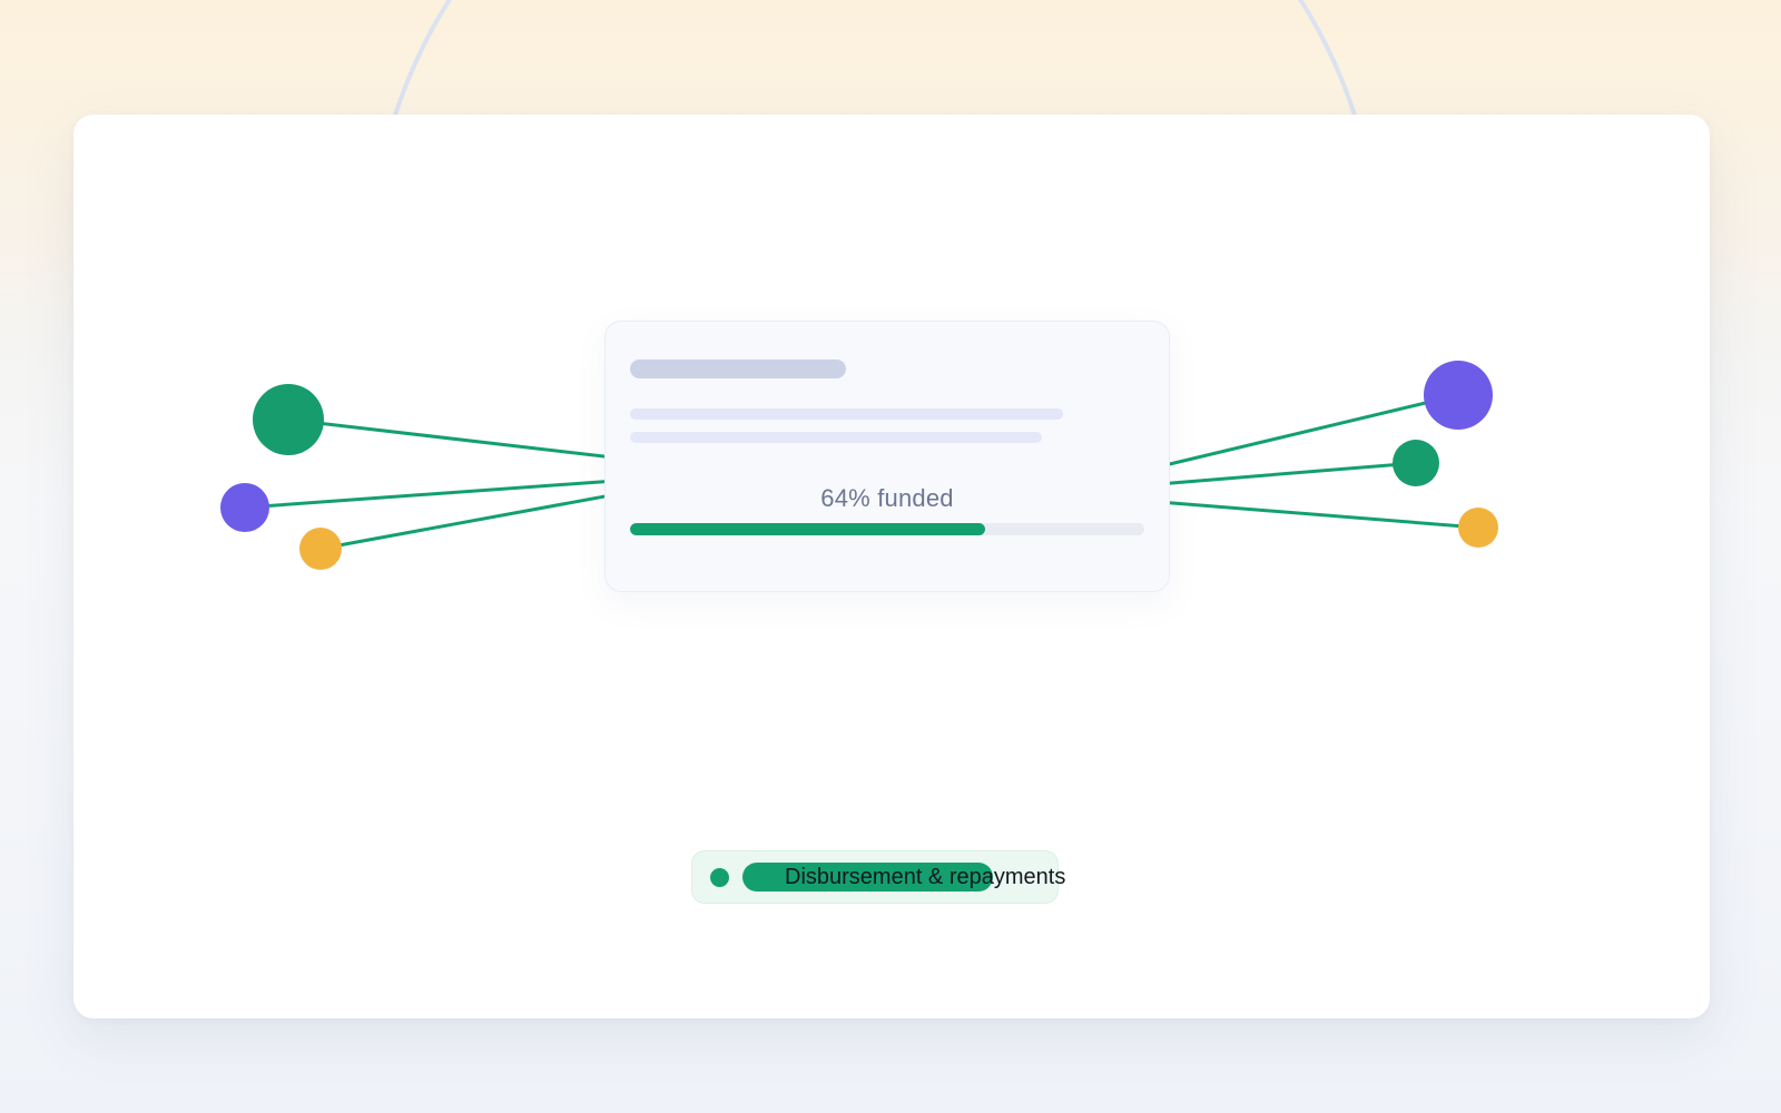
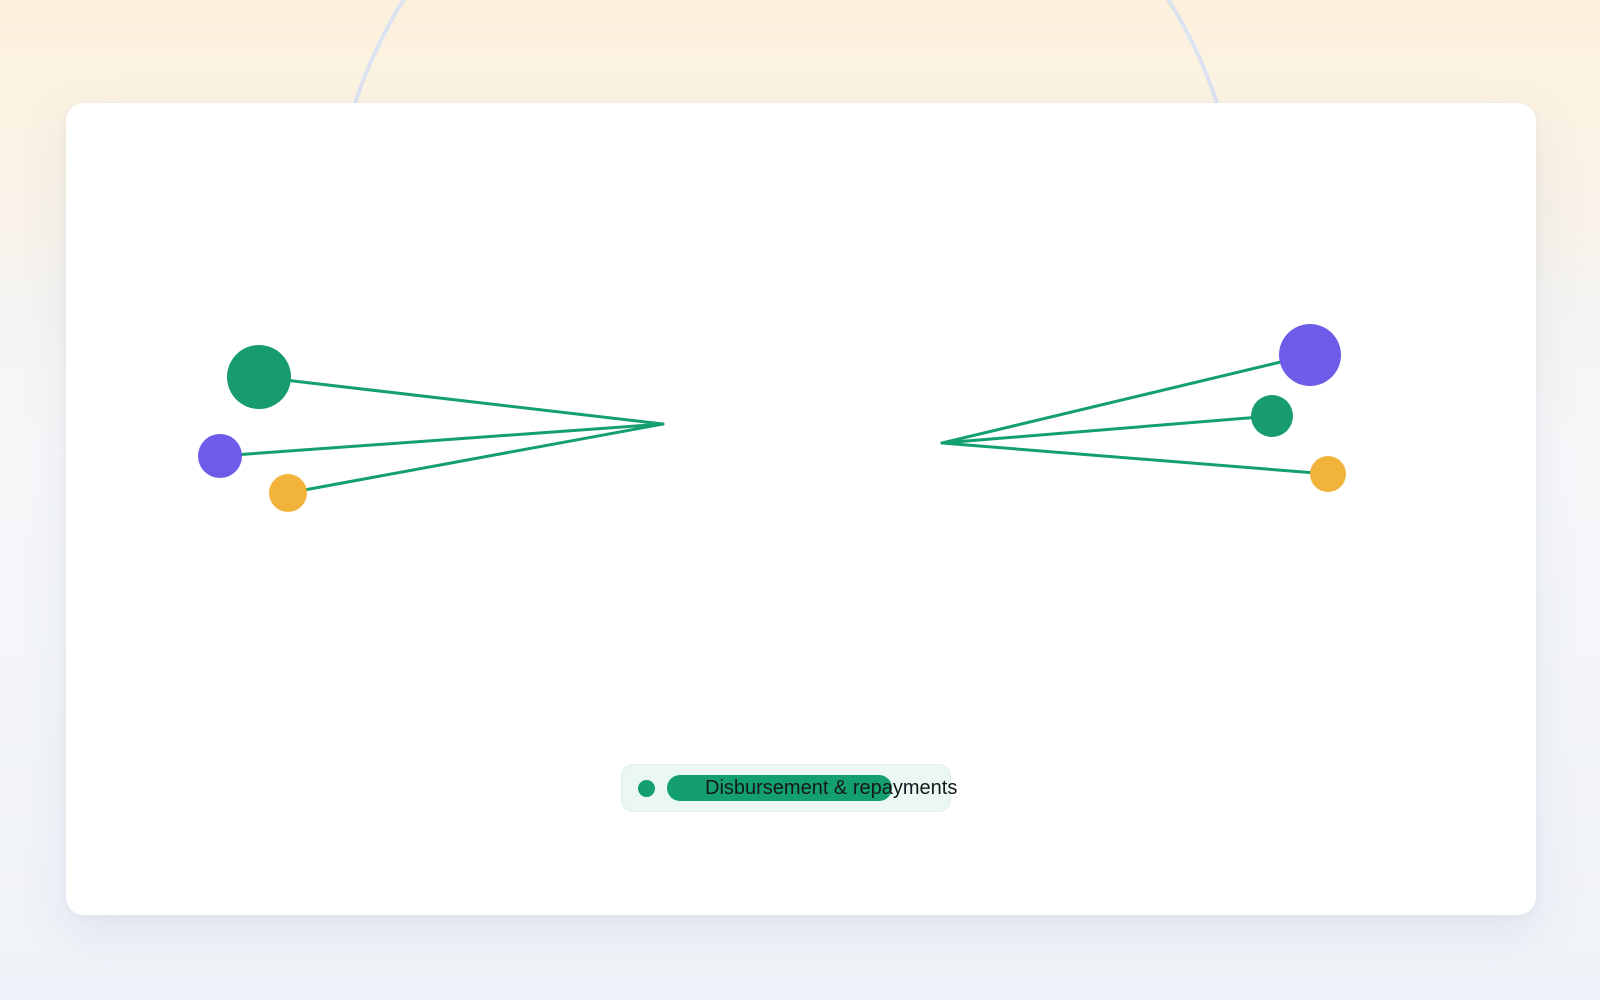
- 64% funded
  Disbursement & repayments
